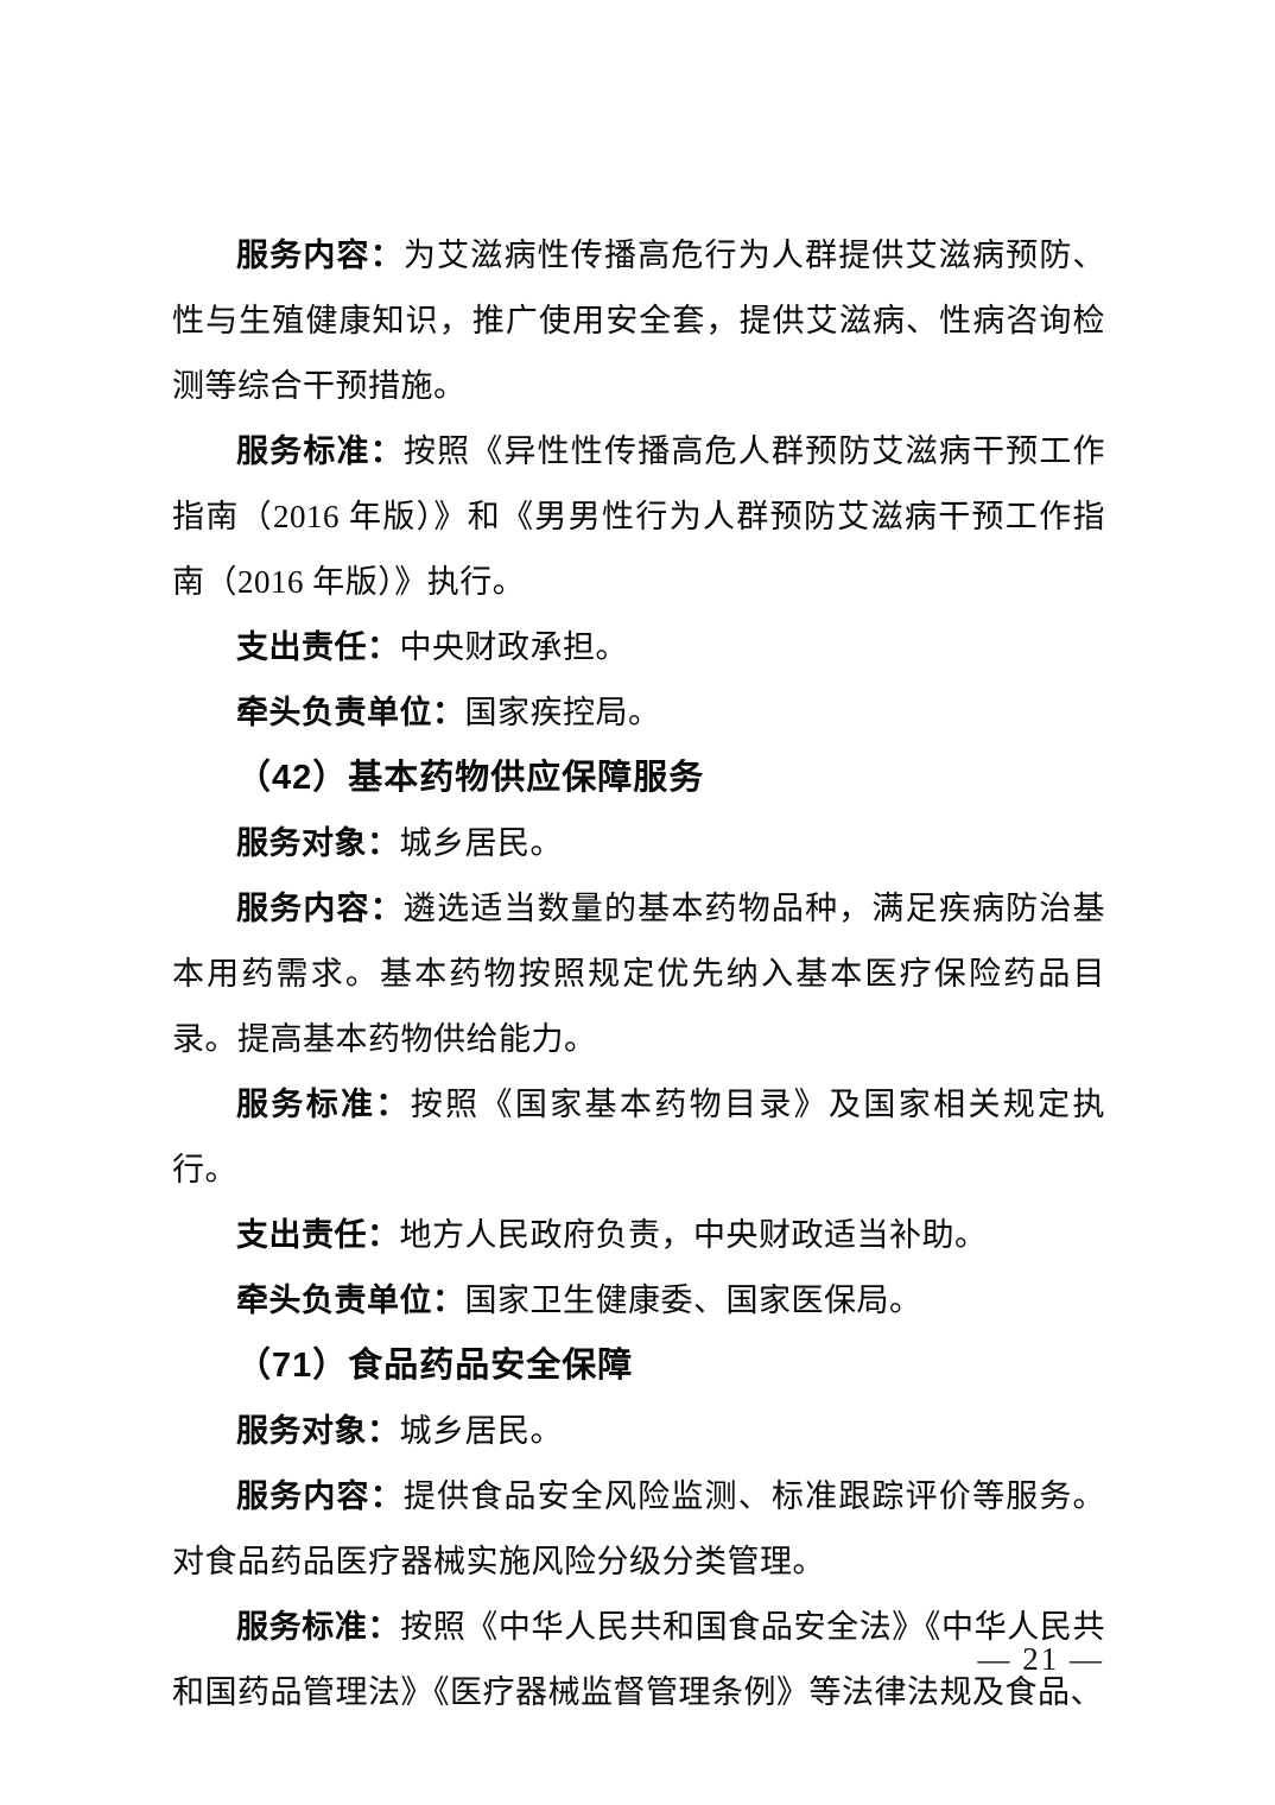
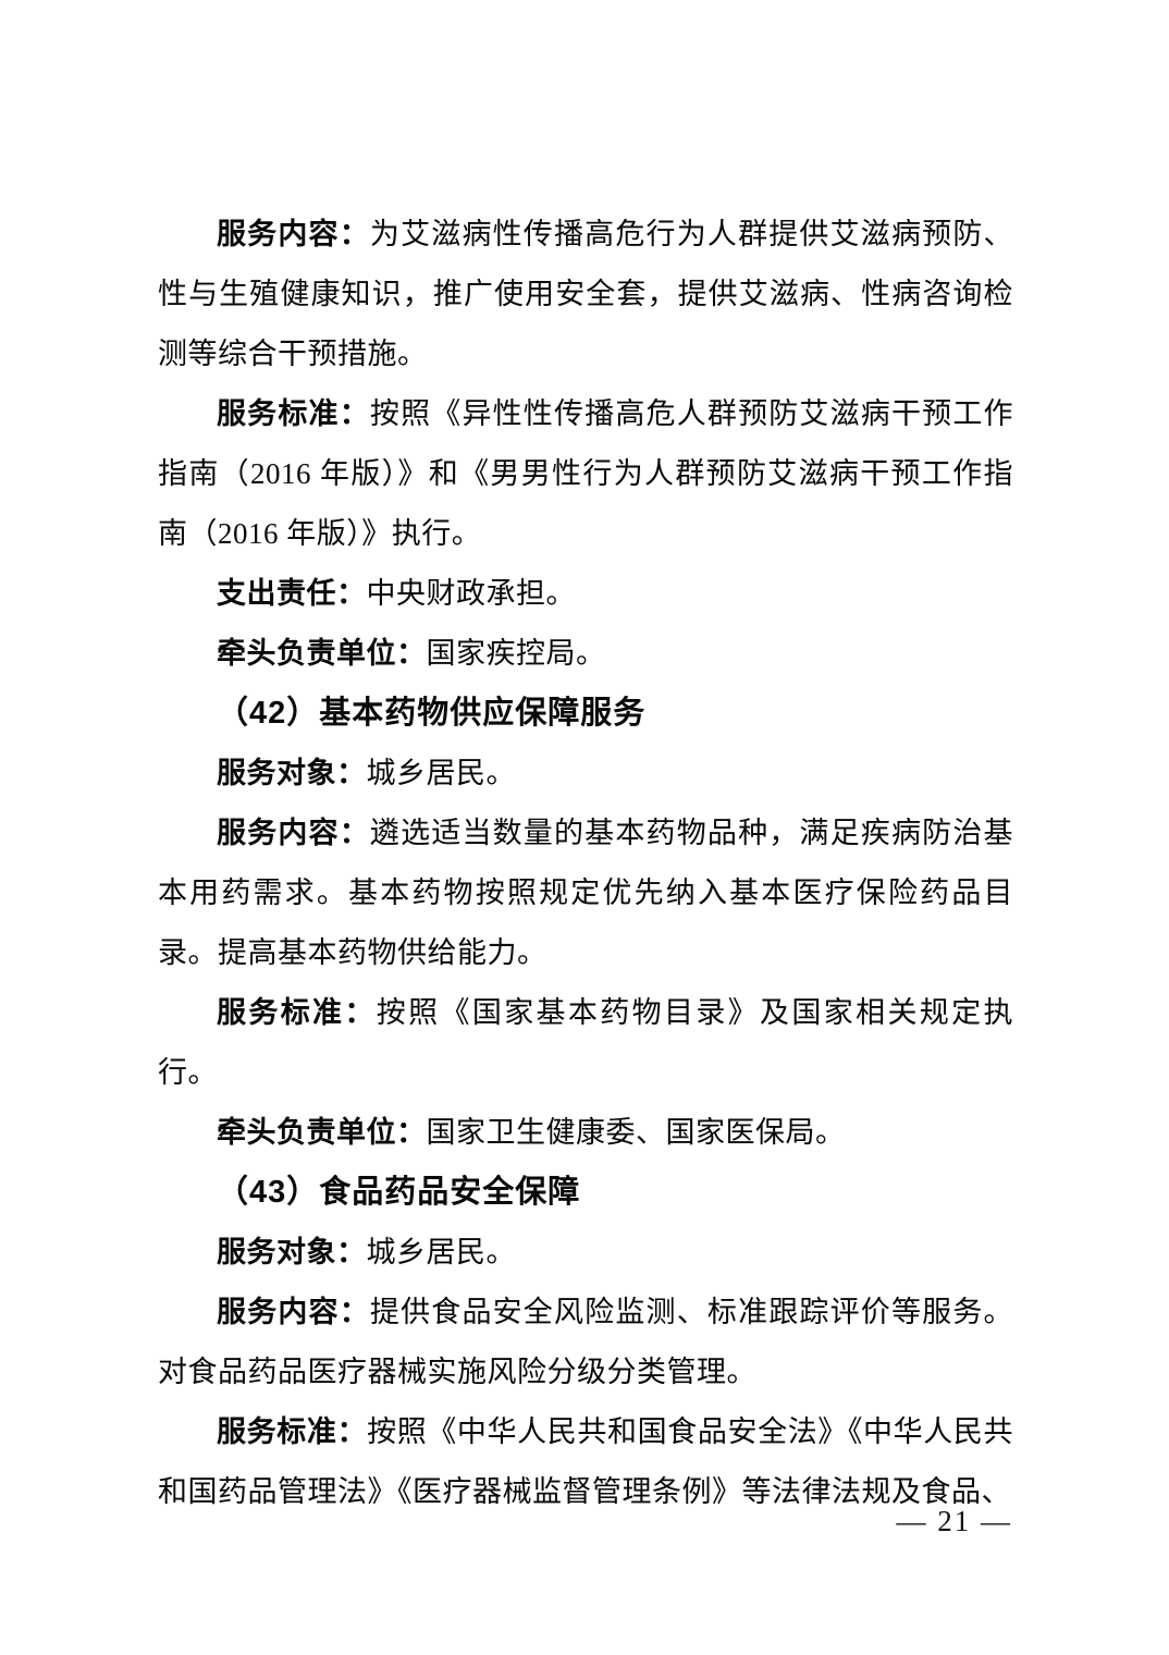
  服务内容：为艾滋病性传播高危行为人群提供艾滋病预防、性与生殖健康知识，推广使用安全套，提供艾滋病、性病咨询检测等综合干预措施。
  服务标准：按照《异性性传播高危人群预防艾滋病干预工作指南（2016 年版）》和《男男性行为人群预防艾滋病干预工作指南（2016 年版）》执行。
  支出责任：中央财政承担。
  牵头负责单位：国家疾控局。
  （42）基本药物供应保障服务
  服务对象：城乡居民。
  服务内容：遴选适当数量的基本药物品种，满足疾病防治基本用药需求。基本药物按照规定优先纳入基本医疗保险药品目录。提高基本药物供给能力。
  服务标准：按照《国家基本药物目录》及国家相关规定执行。
- 支出责任：地方人民政府负责，中央财政适当补助。
  牵头负责单位：国家卫生健康委、国家医保局。
- （71）食品药品安全保障
+ （43）食品药品安全保障
  服务对象：城乡居民。
  服务内容：提供食品安全风险监测、标准跟踪评价等服务。对食品药品医疗器械实施风险分级分类管理。
  服务标准：按照《中华人民共和国食品安全法》《中华人民共和国药品管理法》《医疗器械监督管理条例》等法律法规及食品、
  — 21 —
